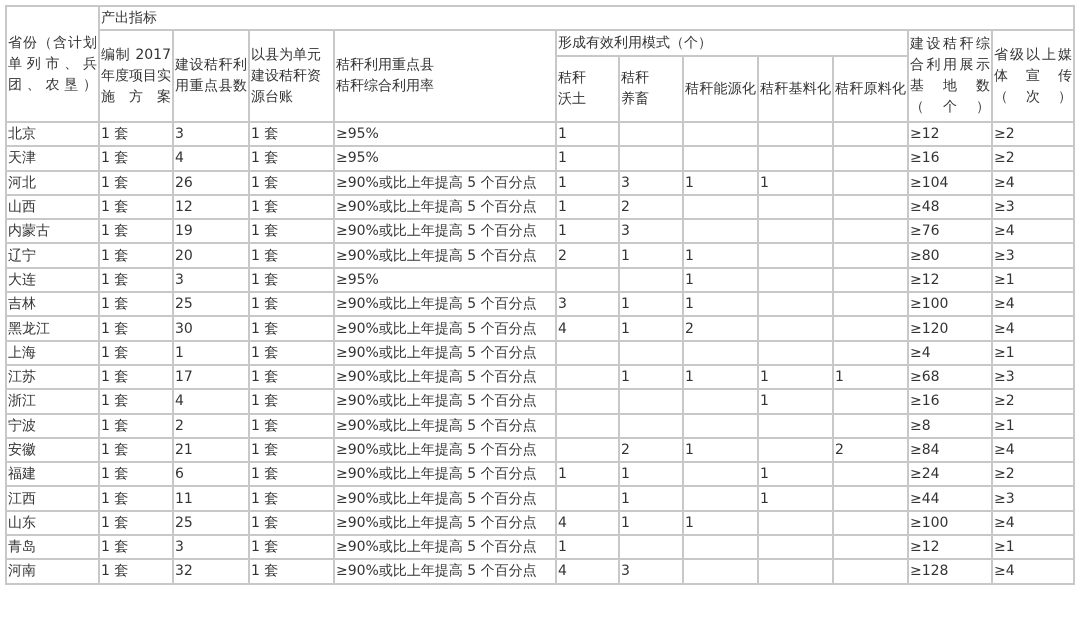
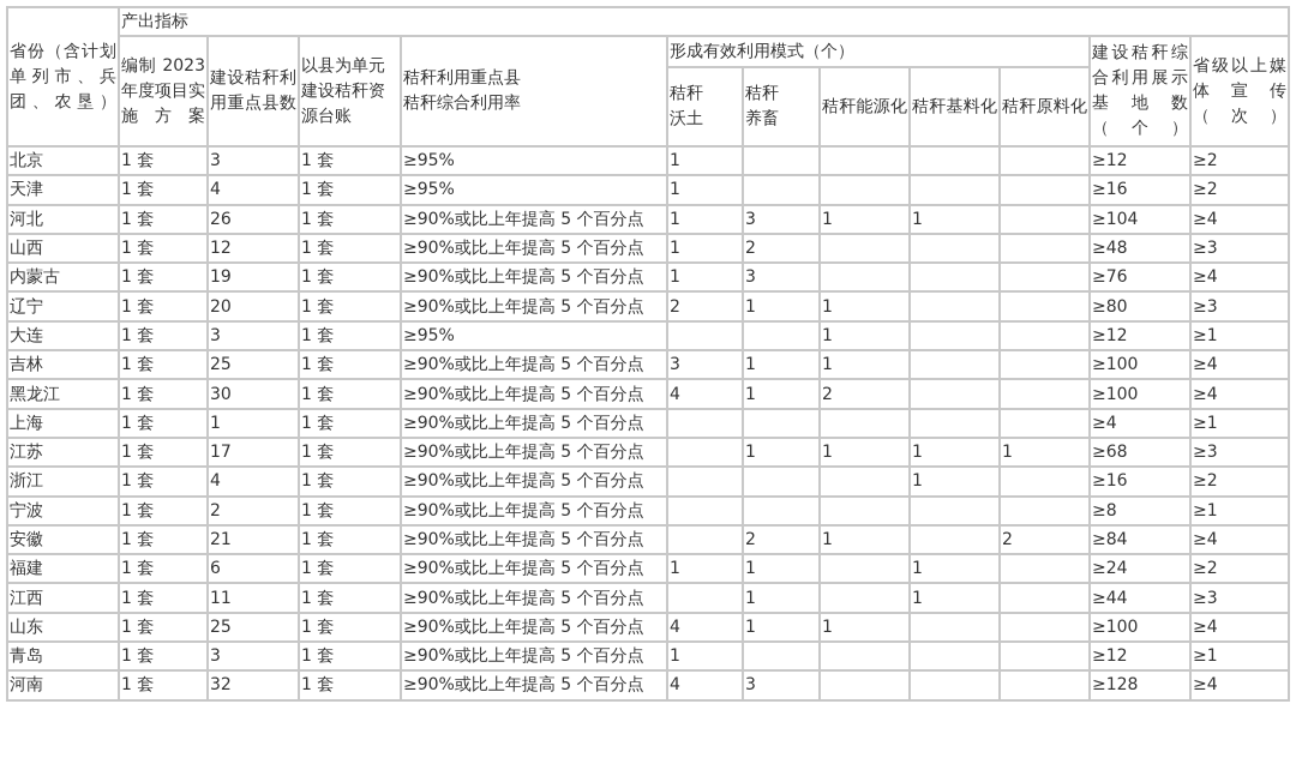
  省份（含计划单列市、兵团、农垦）	产出指标
- 编制 2017 年度项目实施方案	建设秸秆利用重点县数	以县为单元建设秸秆资源台账	秸秆利用重点县 秸秆综合利用率	形成有效利用模式（个）	建设秸秆综合利用展示基 地 数（个）	省级以上媒体宣传（次）
+ 编制 2023 年度项目实施方案	建设秸秆利用重点县数	以县为单元建设秸秆资源台账	秸秆利用重点县 秸秆综合利用率	形成有效利用模式（个）	建设秸秆综合利用展示基 地 数（个）	省级以上媒体宣传（次）
  秸秆沃土	秸秆养畜	秸秆能源化	秸秆基料化	秸秆原料化
  北京	1 套	3	1 套	≥95%	1					≥12	≥2
  天津	1 套	4	1 套	≥95%	1					≥16	≥2
  河北	1 套	26	1 套	≥90%或比上年提高 5 个百分点	1	3	1	1		≥104	≥4
  山西	1 套	12	1 套	≥90%或比上年提高 5 个百分点	1	2				≥48	≥3
  内蒙古	1 套	19	1 套	≥90%或比上年提高 5 个百分点	1	3				≥76	≥4
  辽宁	1 套	20	1 套	≥90%或比上年提高 5 个百分点	2	1	1			≥80	≥3
  大连	1 套	3	1 套	≥95%			1			≥12	≥1
  吉林	1 套	25	1 套	≥90%或比上年提高 5 个百分点	3	1	1			≥100	≥4
- 黑龙江	1 套	30	1 套	≥90%或比上年提高 5 个百分点	4	1	2			≥120	≥4
+ 黑龙江	1 套	30	1 套	≥90%或比上年提高 5 个百分点	4	1	2			≥100	≥4
  上海	1 套	1	1 套	≥90%或比上年提高 5 个百分点						≥4	≥1
  江苏	1 套	17	1 套	≥90%或比上年提高 5 个百分点		1	1	1	1	≥68	≥3
  浙江	1 套	4	1 套	≥90%或比上年提高 5 个百分点				1		≥16	≥2
  宁波	1 套	2	1 套	≥90%或比上年提高 5 个百分点						≥8	≥1
  安徽	1 套	21	1 套	≥90%或比上年提高 5 个百分点		2	1		2	≥84	≥4
  福建	1 套	6	1 套	≥90%或比上年提高 5 个百分点	1	1		1		≥24	≥2
  江西	1 套	11	1 套	≥90%或比上年提高 5 个百分点		1		1		≥44	≥3
  山东	1 套	25	1 套	≥90%或比上年提高 5 个百分点	4	1	1			≥100	≥4
  青岛	1 套	3	1 套	≥90%或比上年提高 5 个百分点	1					≥12	≥1
  河南	1 套	32	1 套	≥90%或比上年提高 5 个百分点	4	3				≥128	≥4
